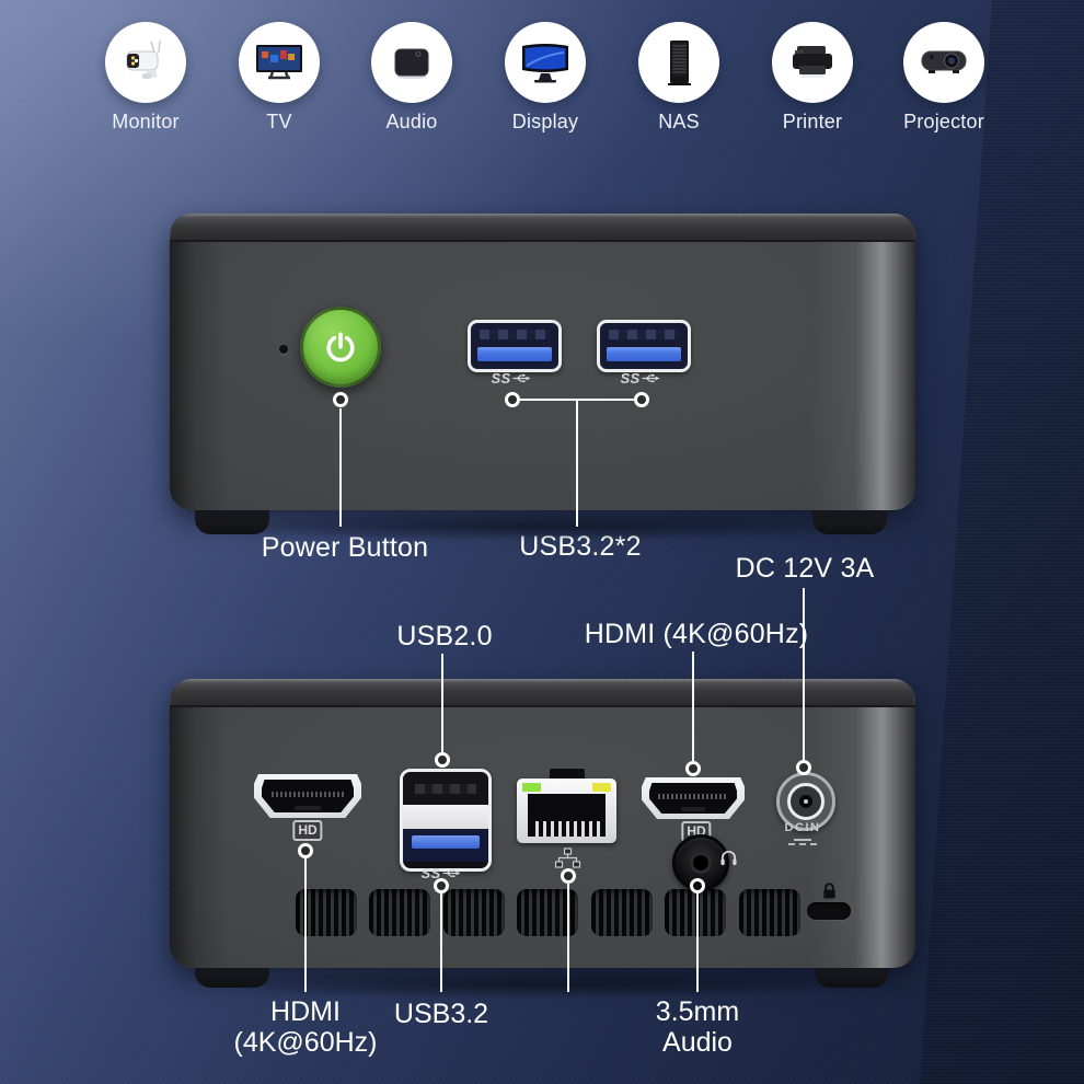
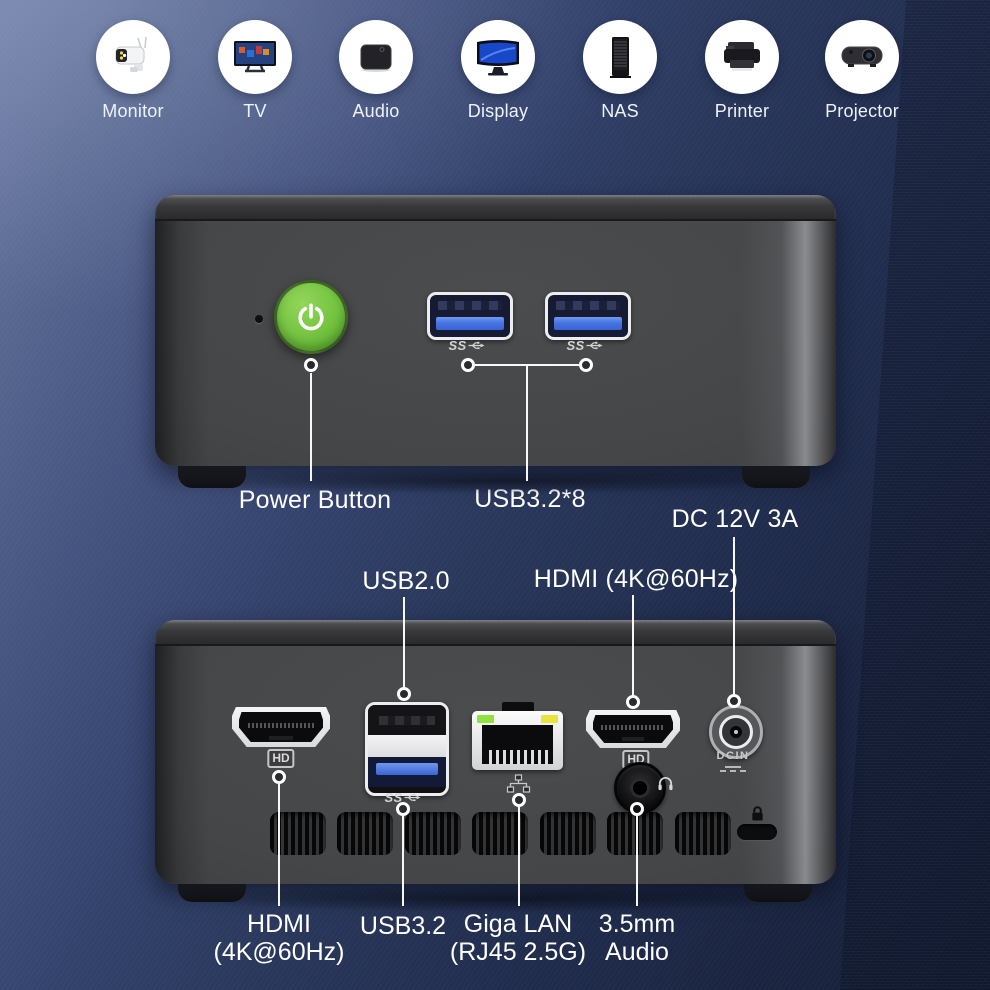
  Monitor
  TV
  Audio
  Display
  NAS
  Printer
  Projector
  SS
  SS
  Power Button
- USB3.2*2
+ USB3.2*8
  DC 12V 3A
  USB2.0
  HDMI (4K@60Hz
  HD
  SS
  HD
  DCIN
  HDMI
  (4K@60Hz)
  USB3.2
+ Giga LAN
+ (RJ45 2.5G)
  3.5mm
  Audio
